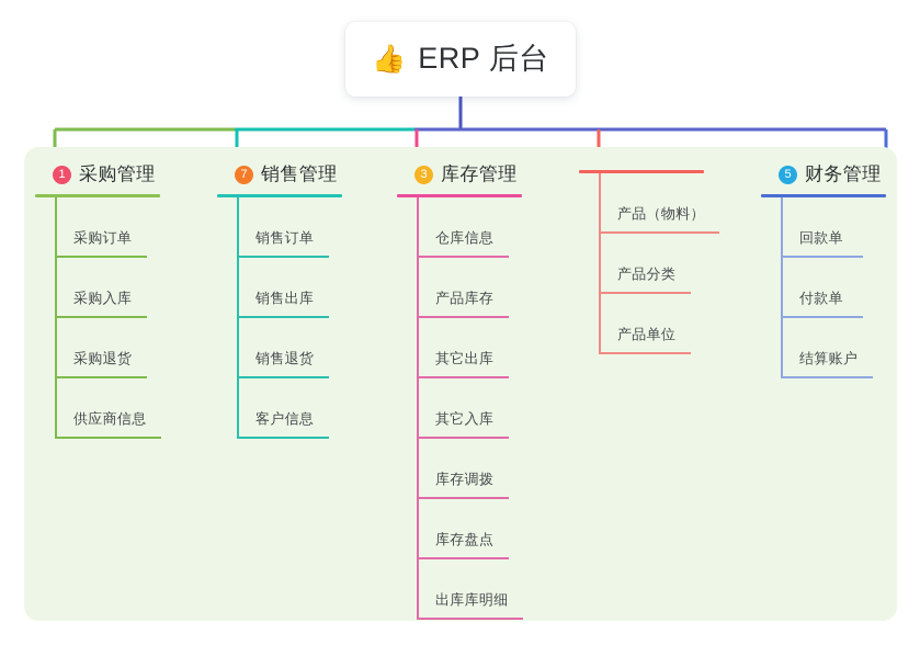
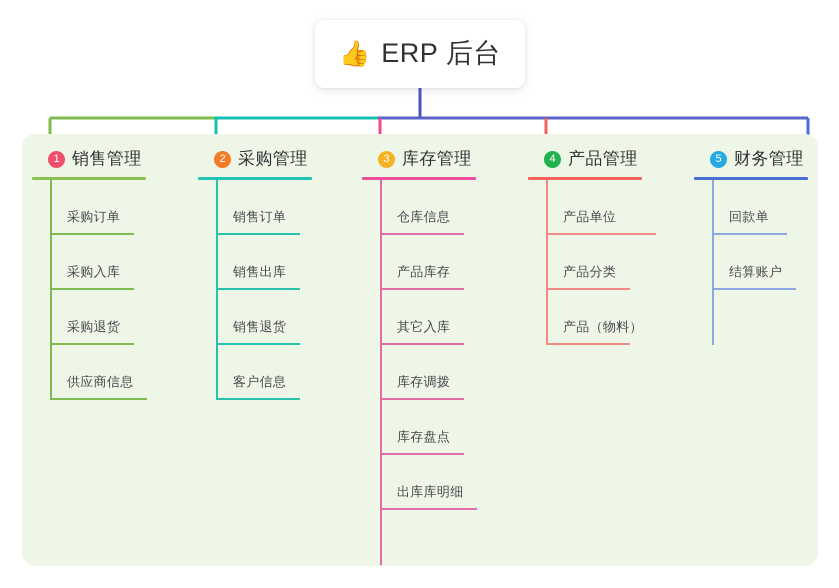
  👍
  ERP 后台
  1
- 采购管理
+ 销售管理
  采购订单
  采购入库
  采购退货
  供应商信息
- 7
+ 2
- 销售管理
+ 采购管理
  销售订单
  销售出库
  销售退货
  客户信息
  3
  库存管理
  仓库信息
  产品库存
- 其它出库
  其它入库
  库存调拨
  库存盘点
  出库库明细
+ 4
+ 产品管理
- 产品（物料）
+ 产品单位
  产品分类
- 产品单位
+ 产品（物料）
  5
  财务管理
  回款单
- 付款单
  结算账户
